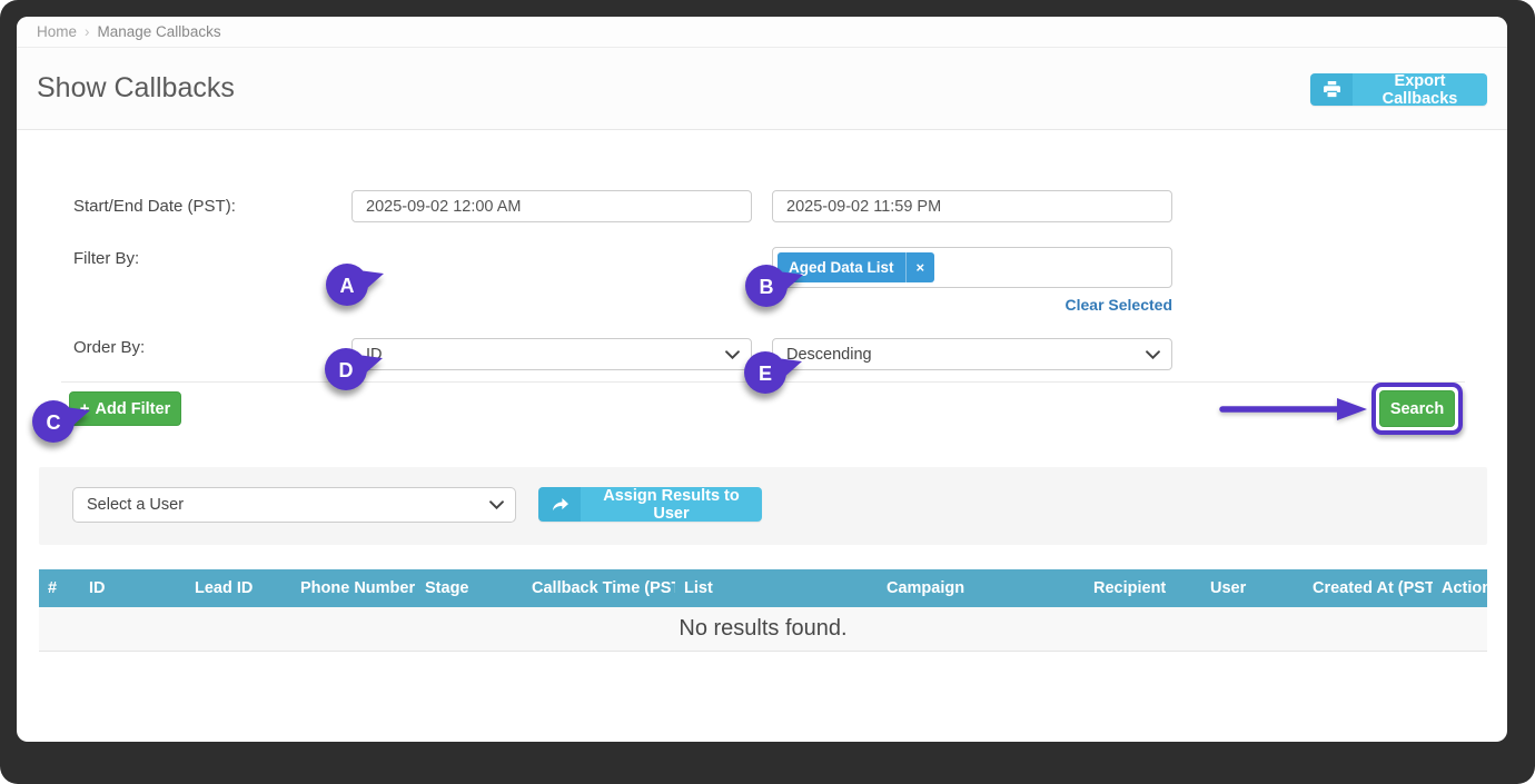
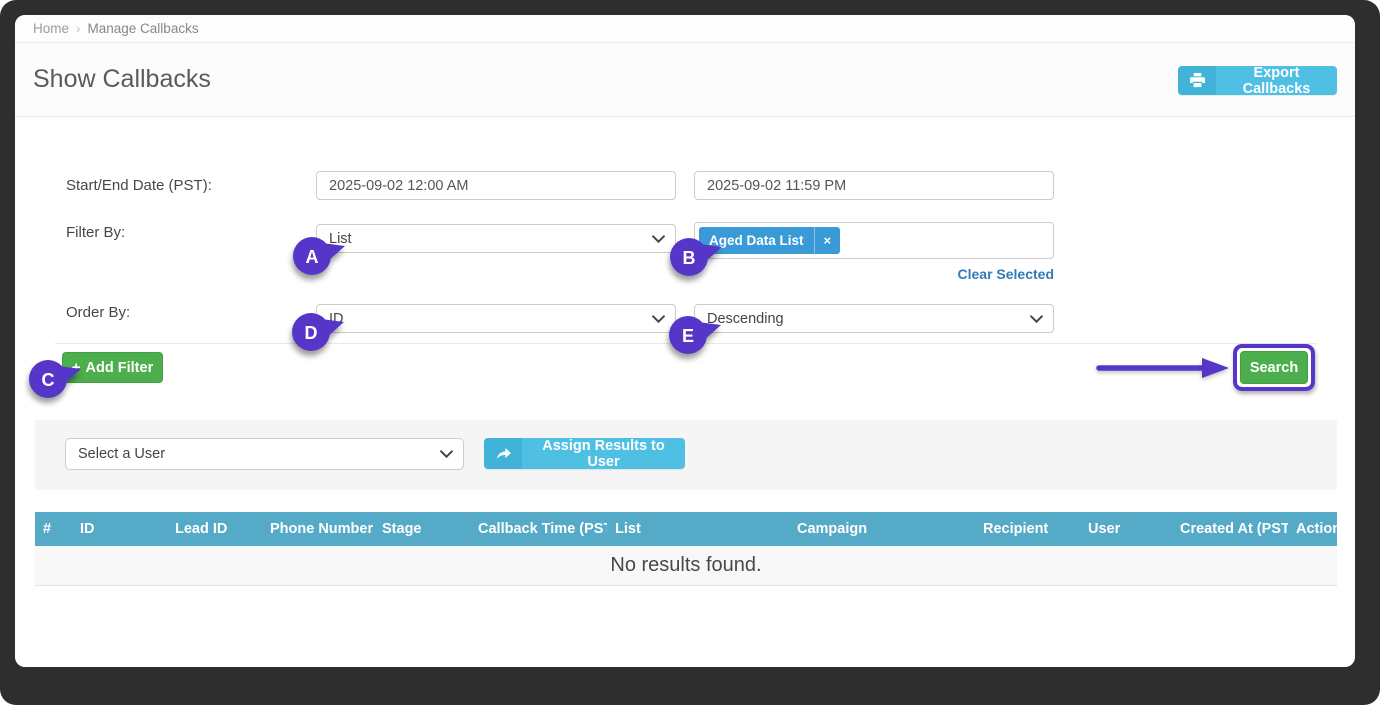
  Home
  ›
  Manage Callbacks
  Show Callbacks
  Export Callbacks
  Start/End Date (PST):
  2025-09-02 12:00 AM
  2025-09-02 11:59 PM
  Filter By:
+ List
  Aged Data List
  ×
  Clear Selected
  Order By:
  ID
  Descending
  +
  Add Filter
  Search
  A
  B
  C
  D
  E
  Select a User
  Assign Results to User
  #	ID	Lead ID	Phone Number	Stage	Callback Time (PS	List	Campaign	Recipient	User	Created At (PST	Action
  No results found.
